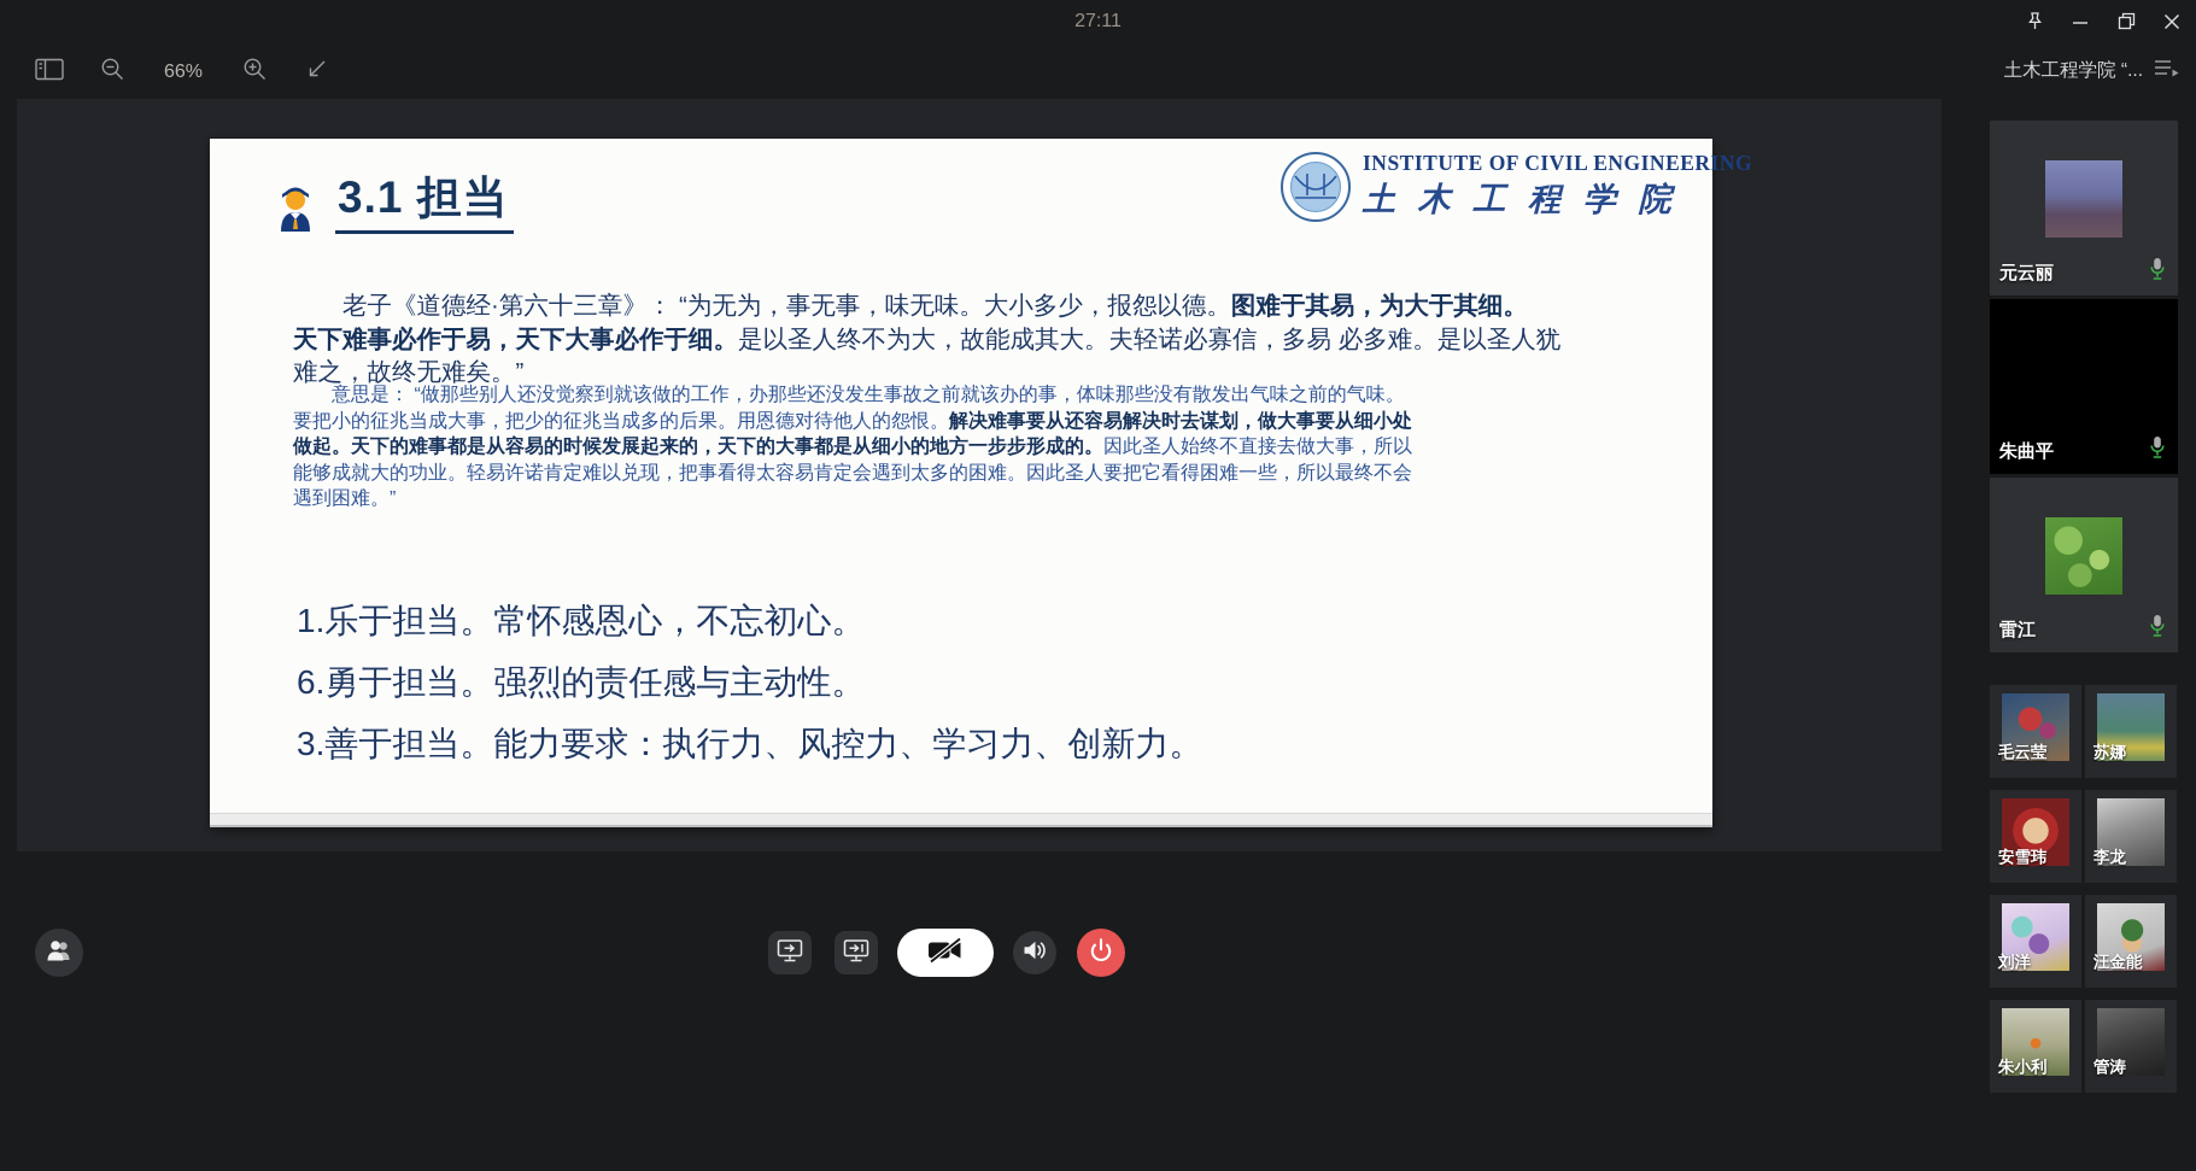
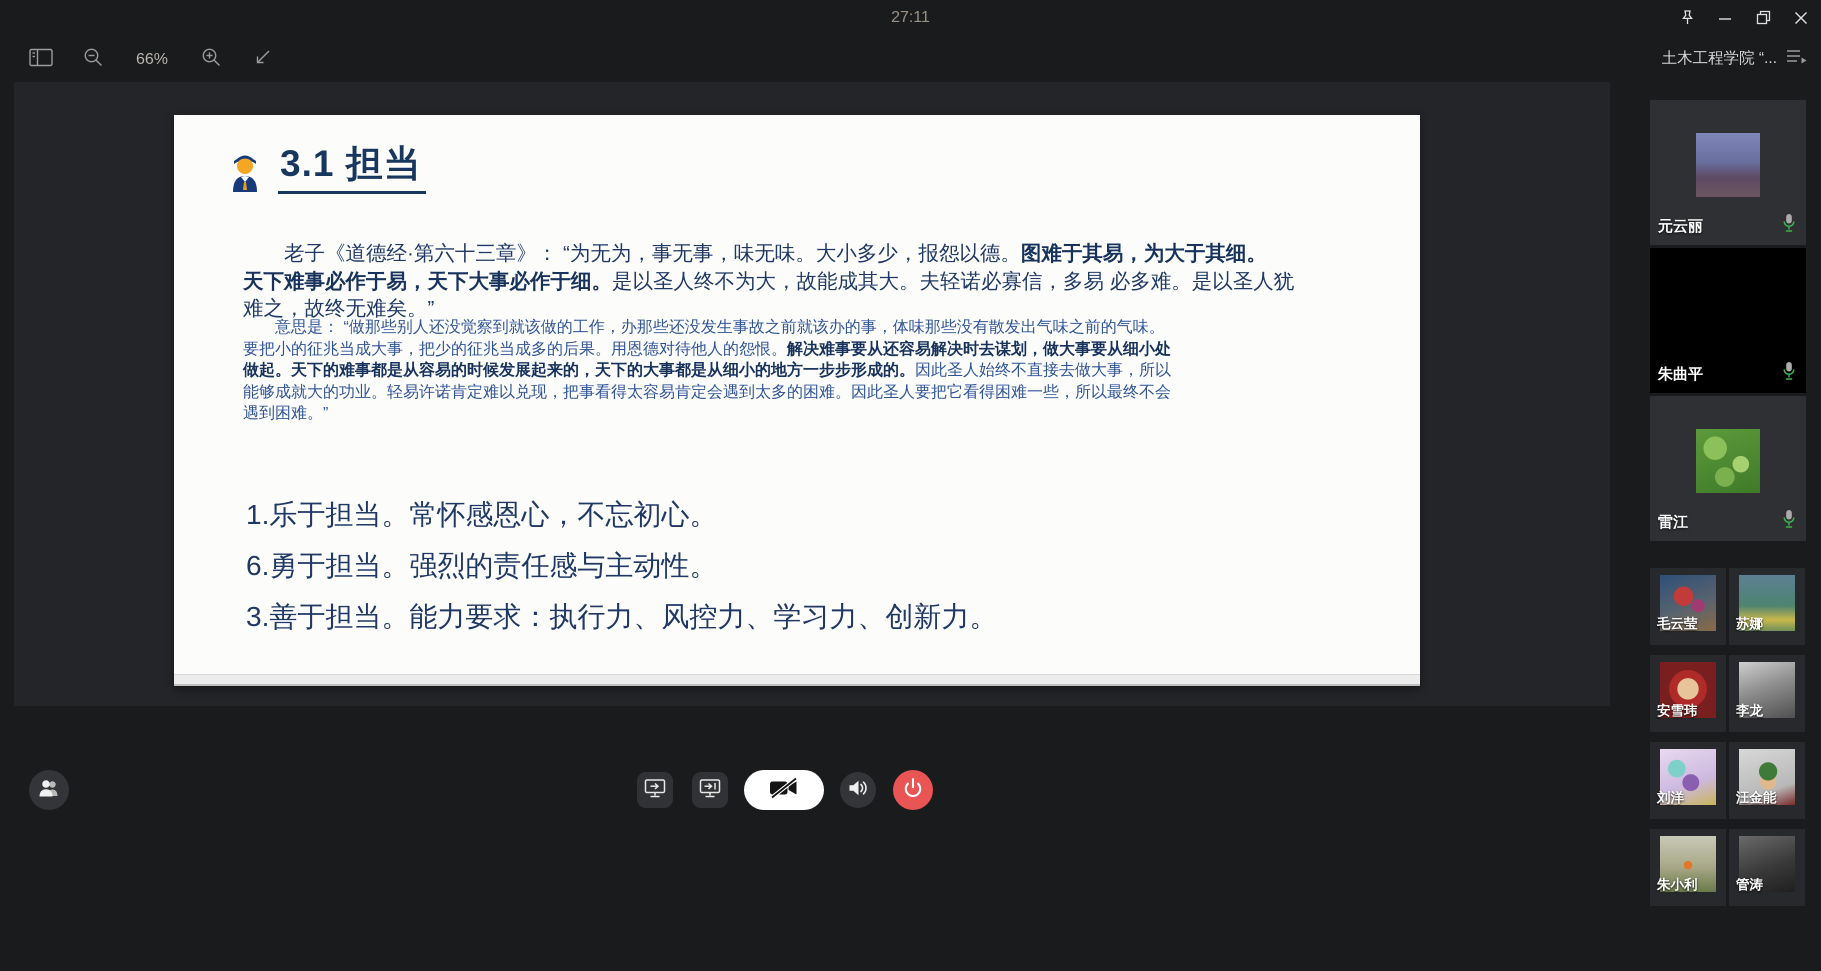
  27:11
  66%
  3.1 担当
- INSTITUTE OF CIVIL ENGINEERING
- 土 木 工 程 学 院
  老子《道德经·第六十三章》： “为无为，事无事，味无味。大小多少，报怨以德。图难于其易，为大于其细。
  天下难事必作于易，天下大事必作于细。是以圣人终不为大，故能成其大。夫轻诺必寡信，多易 必多难。是以圣人犹
  难之，故终无难矣。”
  意思是： “做那些别人还没觉察到就该做的工作，办那些还没发生事故之前就该办的事，体味那些没有散发出气味之前的气味。
  要把小的征兆当成大事，把少的征兆当成多的后果。用恩德对待他人的怨恨。解决难事要从还容易解决时去谋划，做大事要从细小处
  做起。天下的难事都是从容易的时候发展起来的，天下的大事都是从细小的地方一步步形成的。因此圣人始终不直接去做大事，所以
  能够成就大的功业。轻易许诺肯定难以兑现，把事看得太容易肯定会遇到太多的困难。因此圣人要把它看得困难一些，所以最终不会
  遇到困难。”
  1.乐于担当。常怀感恩心，不忘初心。
  6.勇于担当。强烈的责任感与主动性。
  3.善于担当。能力要求：执行力、风控力、学习力、创新力。
  土木工程学院 “...
  元云丽
  朱曲平
  雷江
  毛云莹
  苏娜
  安雪玮
  李龙
  刘洋
  汪金能
  朱小利
  管涛
